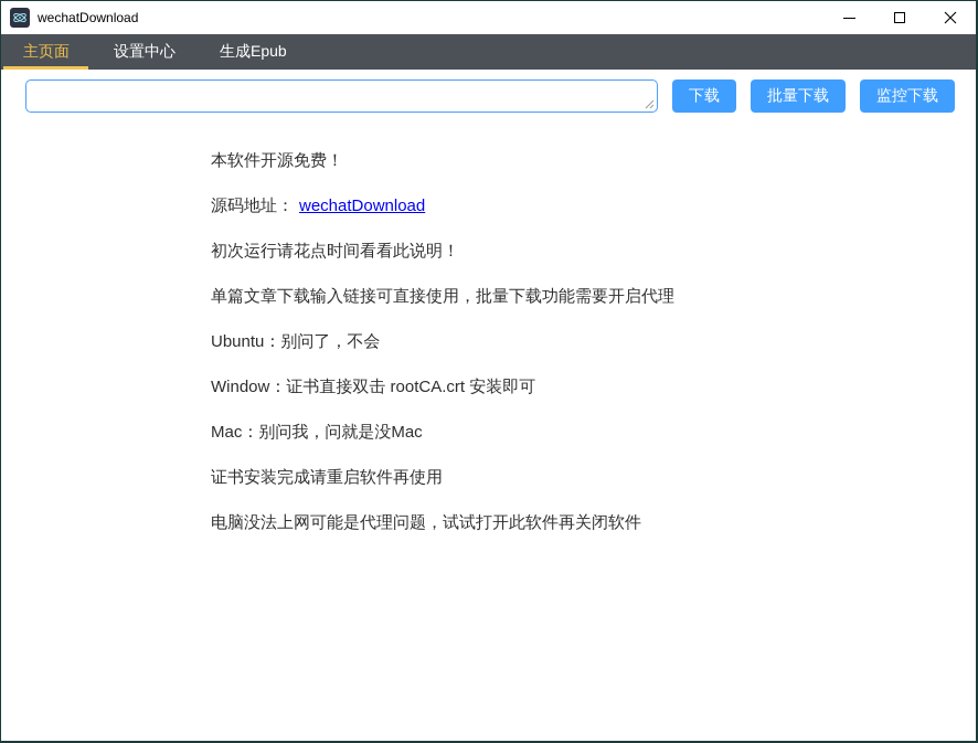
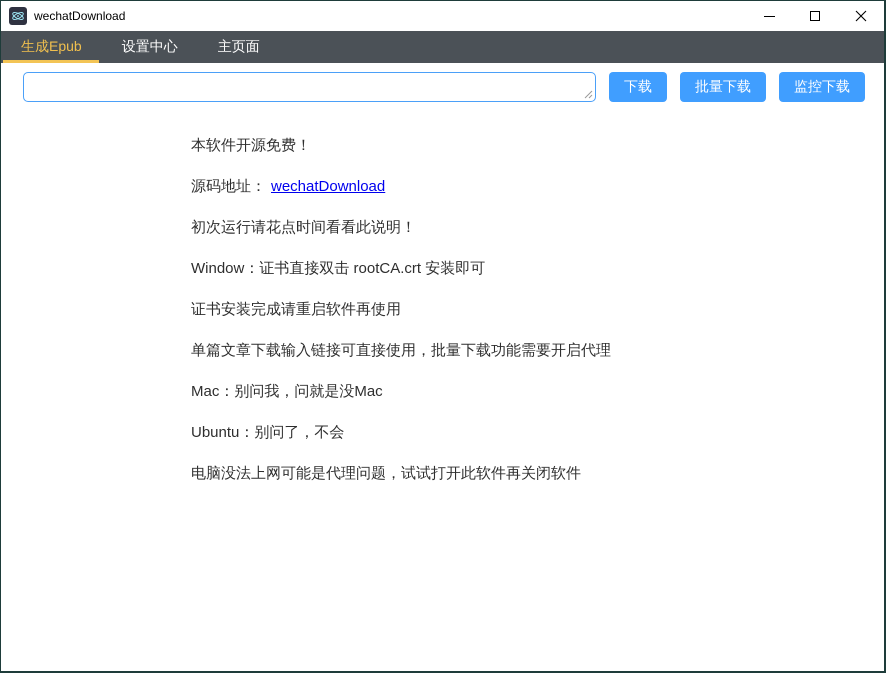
  wechatDownload
- 主页面
+ 生成Epub
  设置中心
- 生成Epub
+ 主页面
  下载
  批量下载
  监控下载
  本软件开源免费！
  源码地址： wechatDownload
  初次运行请花点时间看看此说明！
- 单篇文章下载输入链接可直接使用，批量下载功能需要开启代理
+ Window：证书直接双击 rootCA.crt 安装即可
- Ubuntu：别问了，不会
+ 证书安装完成请重启软件再使用
- Window：证书直接双击 rootCA.crt 安装即可
+ 单篇文章下载输入链接可直接使用，批量下载功能需要开启代理
  Mac：别问我，问就是没Mac
- 证书安装完成请重启软件再使用
+ Ubuntu：别问了，不会
  电脑没法上网可能是代理问题，试试打开此软件再关闭软件
